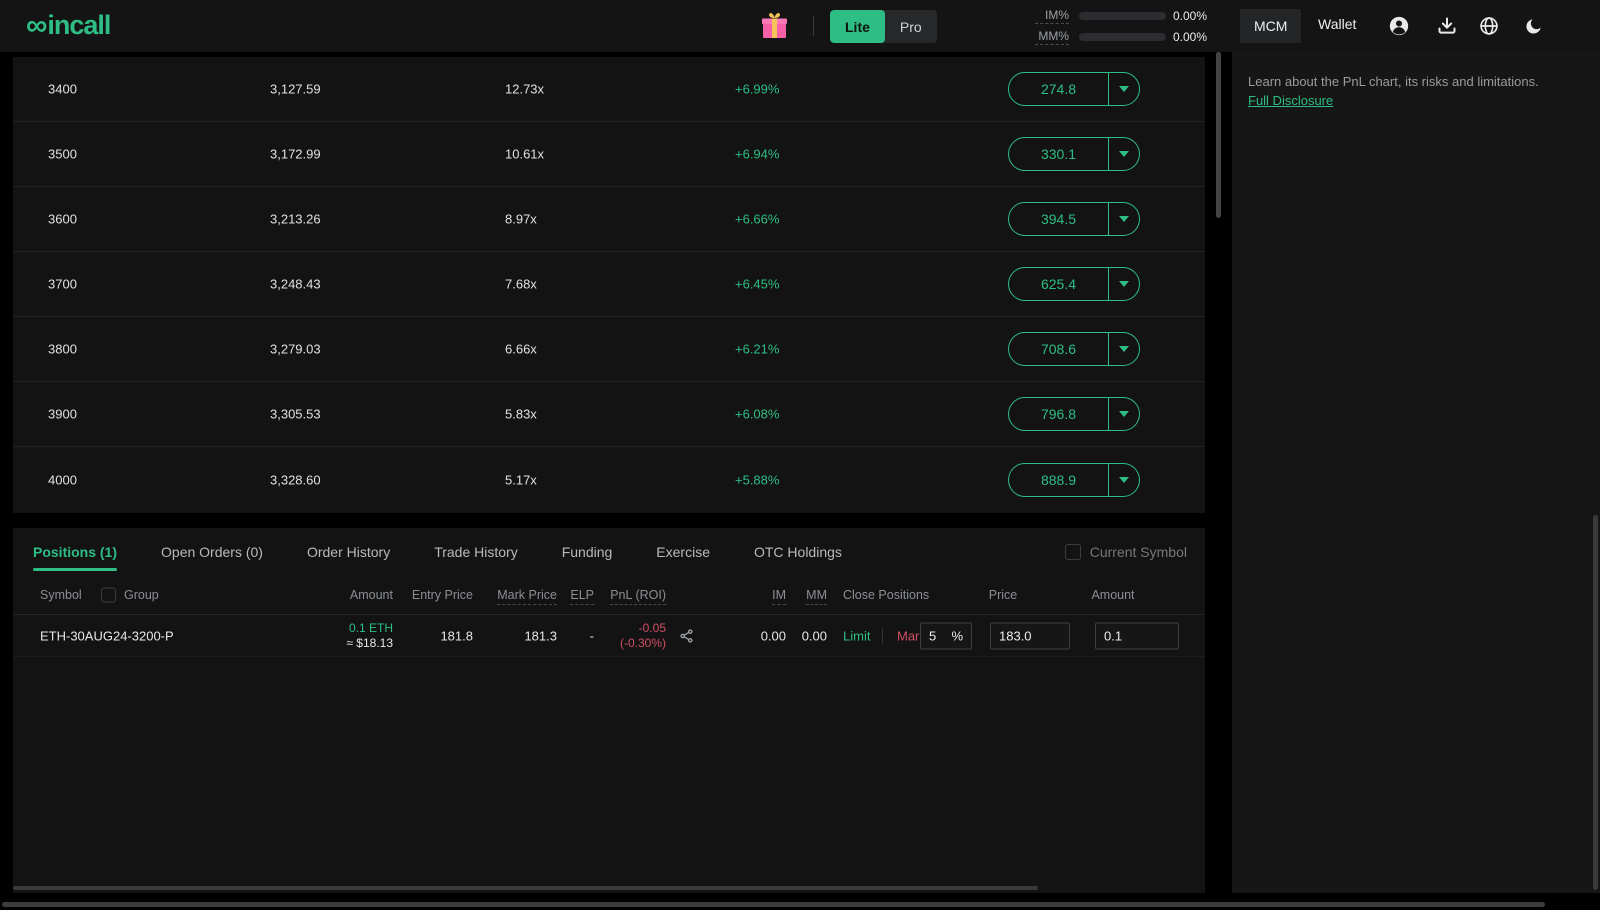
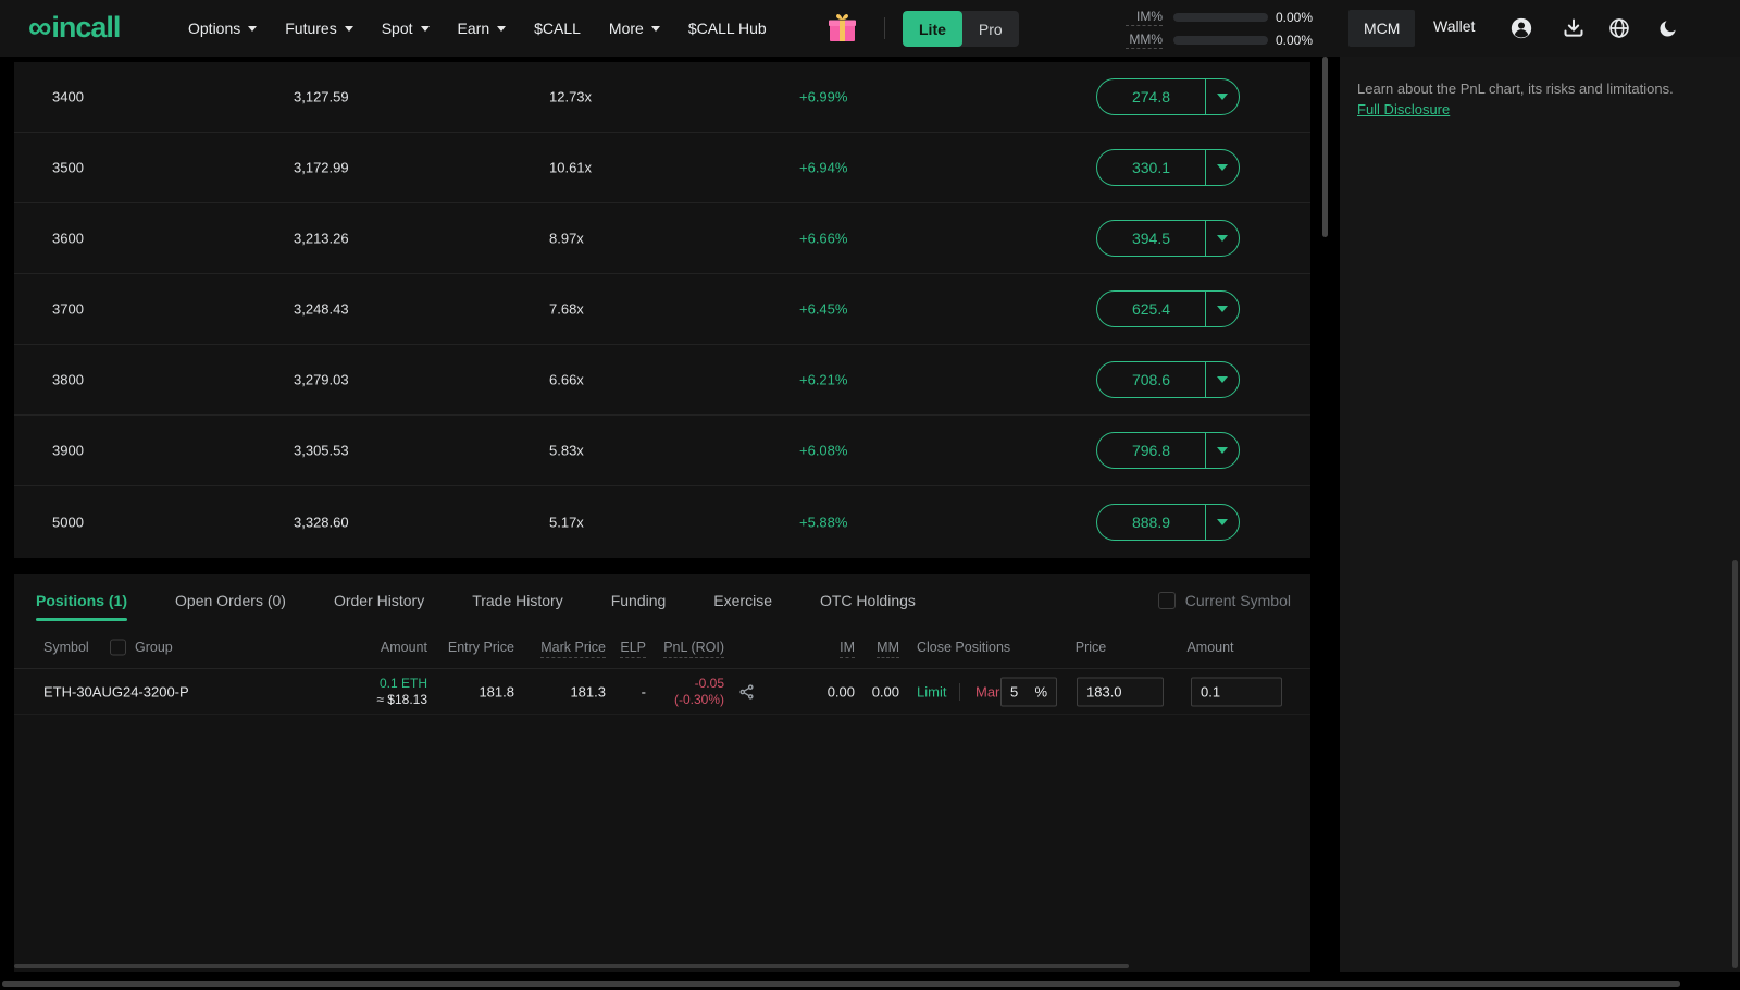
  ∞
  incall
+ Options
+ Futures
+ Spot
+ Earn
+ $CALL
+ More
+ $CALL Hub
  Lite
  Pro
  IM%
  0.00%
  MM%
  0.00%
  MCM
  Wallet
  3400
  3,127.59
  12.73x
  +6.99%
  274.8
  3500
  3,172.99
  10.61x
  +6.94%
  330.1
  3600
  3,213.26
  8.97x
  +6.66%
  394.5
  3700
  3,248.43
  7.68x
  +6.45%
  625.4
  3800
  3,279.03
  6.66x
  +6.21%
  708.6
  3900
  3,305.53
  5.83x
  +6.08%
  796.8
- 4000
+ 5000
  3,328.60
  5.17x
  +5.88%
  888.9
  Positions (1)
  Open Orders (0)
  Order History
  Trade History
  Funding
  Exercise
  OTC Holdings
  Current Symbol
  Symbol
  Group
  Amount
  Entry Price
  Mark Price
  ELP
  PnL (ROI)
  IM
  MM
  Close Positions
  Price
  Amount
  ETH-30AUG24-3200-P
  0.1 ETH
  ≈ $18.13
  181.8
  181.3
  -
  -0.05
  (-0.30%)
  0.00
  0.00
  Limit
  5
  %
  183.0
  0.1
  Learn about the PnL chart, its risks and limitations.
  Full Disclosure
